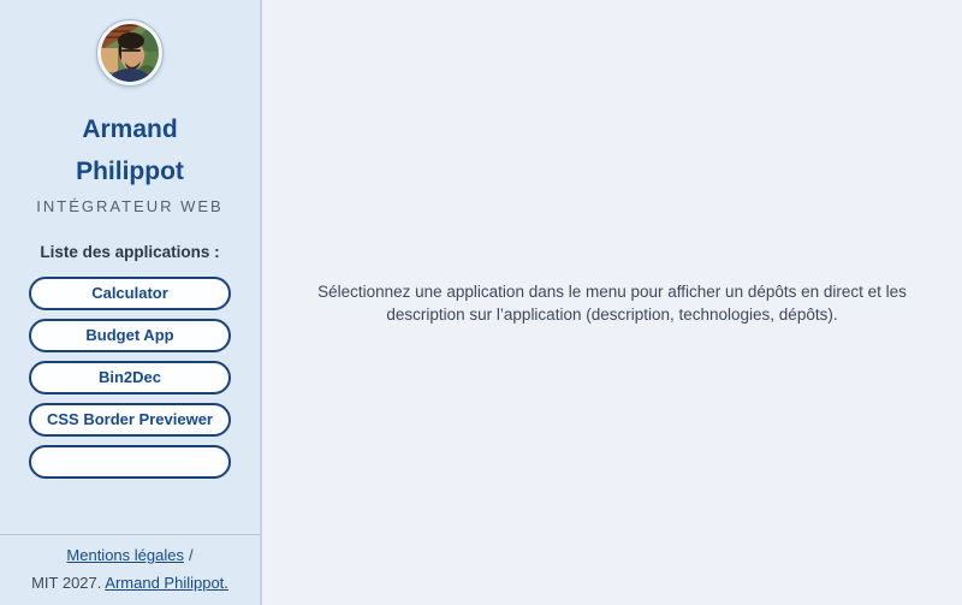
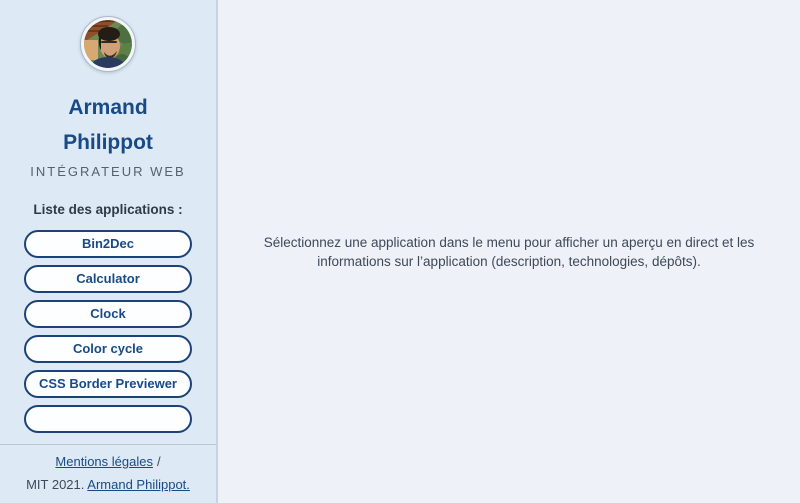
  Armand Philippot
  INTÉGRATEUR WEB
  Liste des applications :
- Calculator
+ Bin2Dec
- Budget App
- Bin2Dec
+ Calculator
+ Clock
+ Color cycle
  CSS Border Previewer
  Mentions légales /
- MIT 2027. Armand Philippot.
+ MIT 2021. Armand Philippot.
- Sélectionnez une application dans le menu pour afficher un dépôts en direct et les
+ Sélectionnez une application dans le menu pour afficher un aperçu en direct et les
- description sur l’application (description, technologies, dépôts).
+ informations sur l’application (description, technologies, dépôts).
